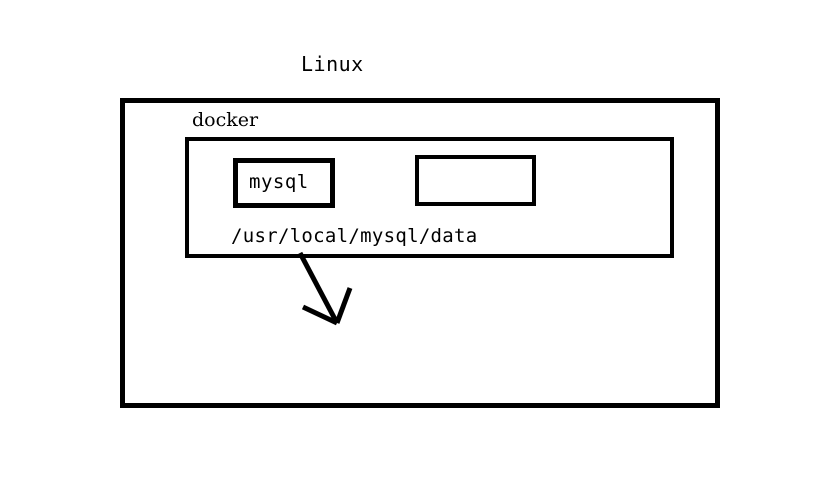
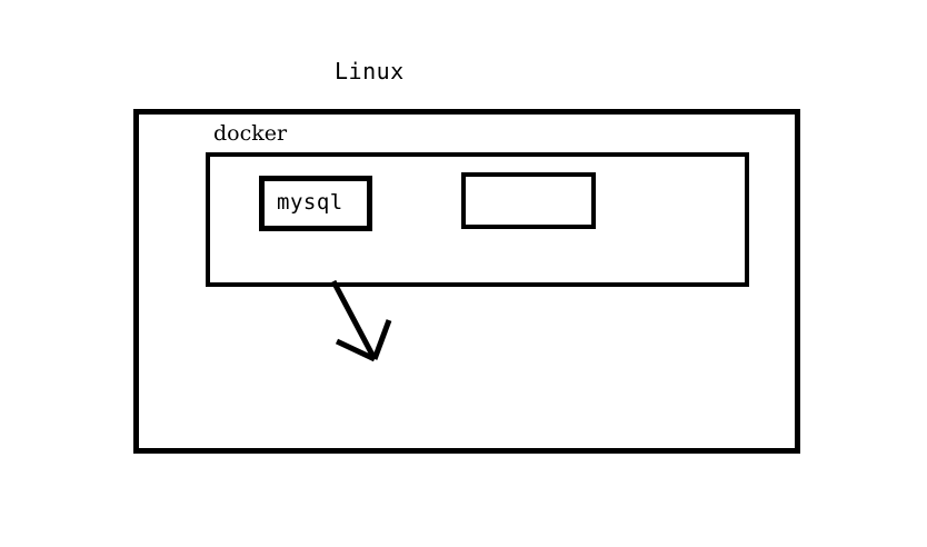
  Linux
  docker
  mysql
- /usr/local/mysql/data
